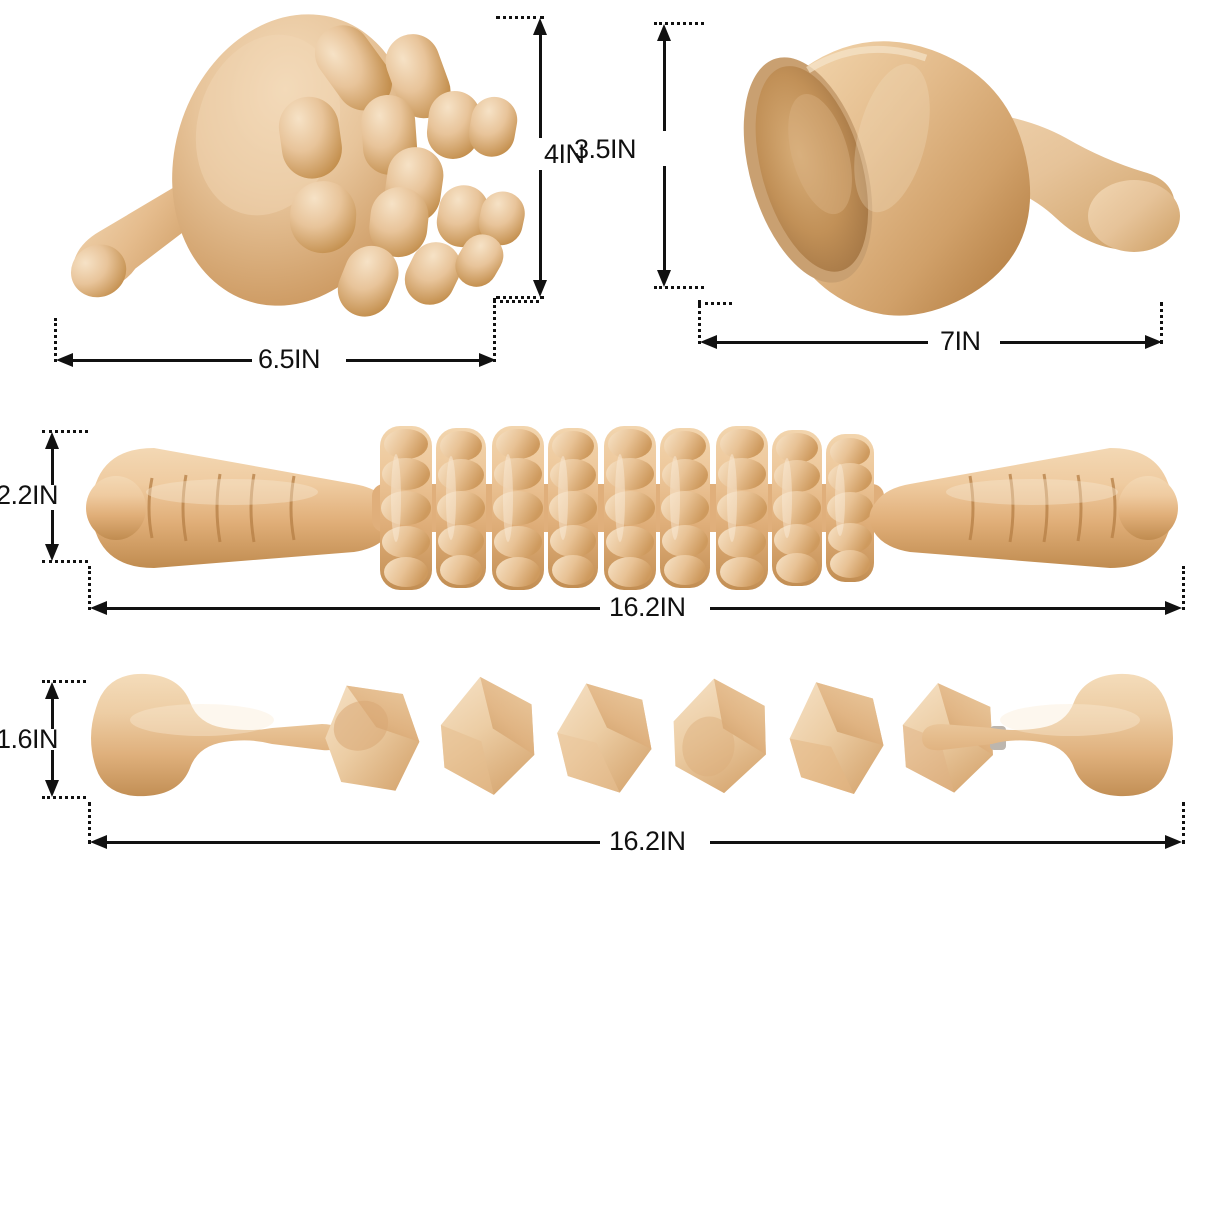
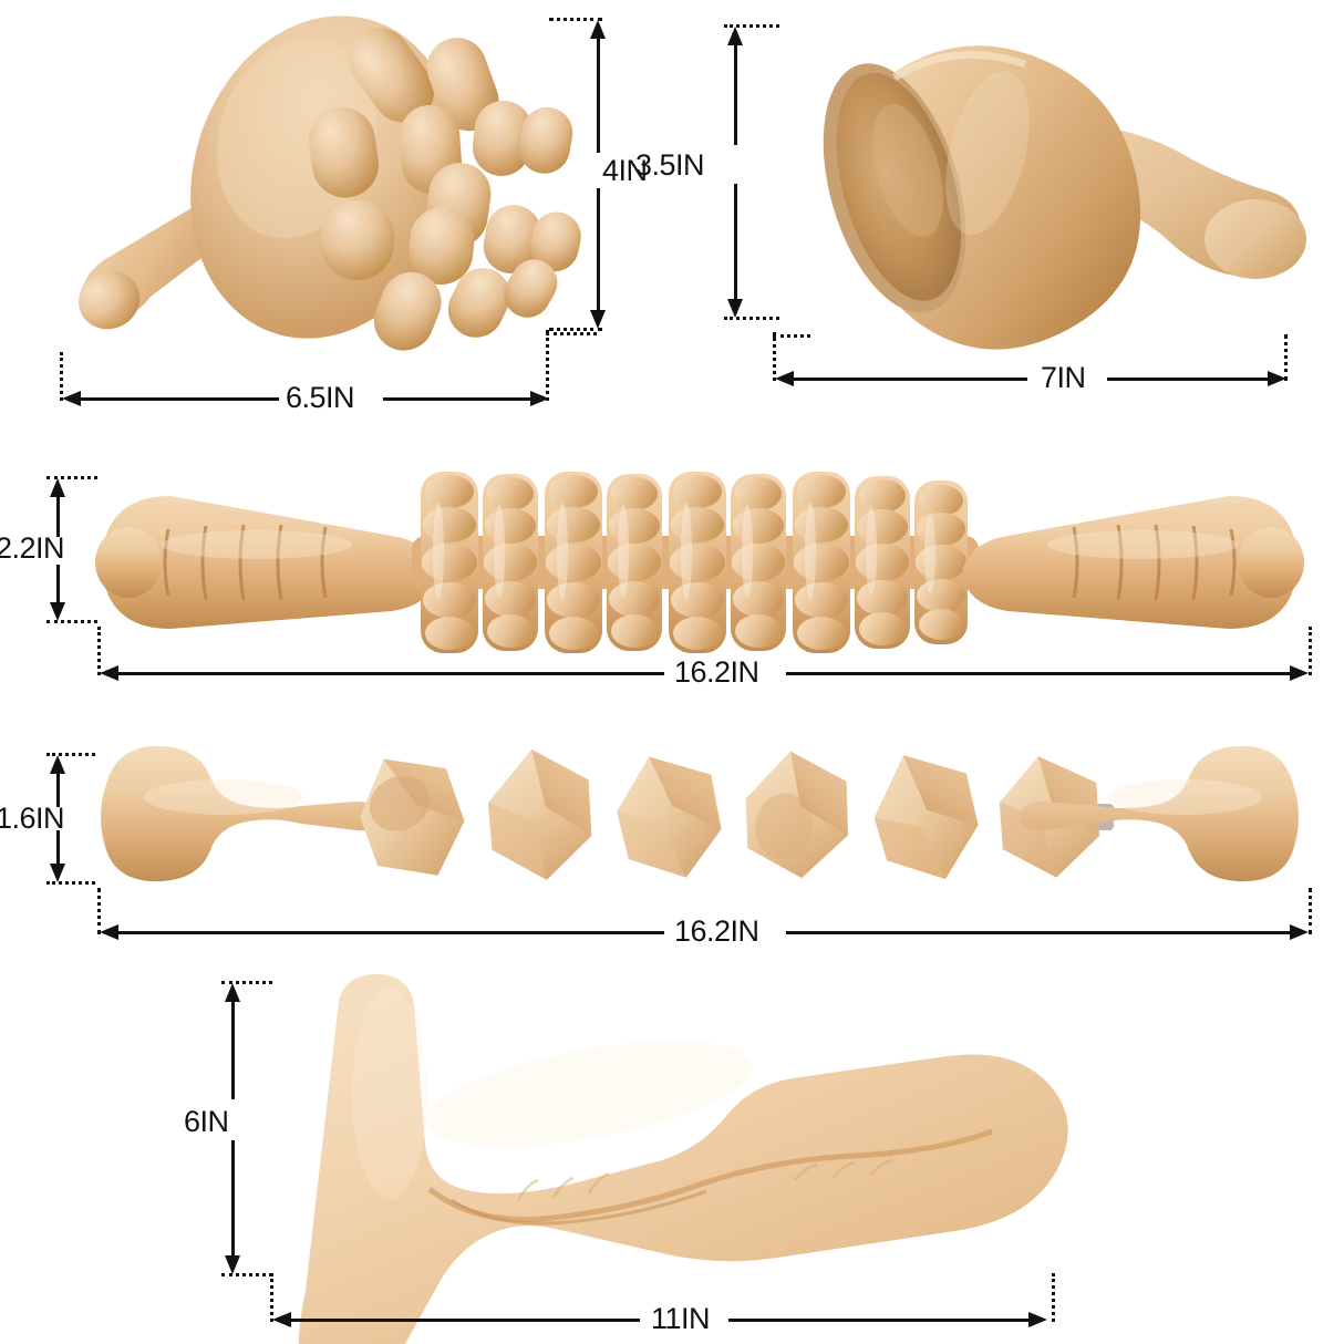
  6.5IN
  4IN
  7IN
  3.5IN
  2.2IN
  16.2IN
  1.6IN
  16.2IN
+ 6IN
+ 11IN
